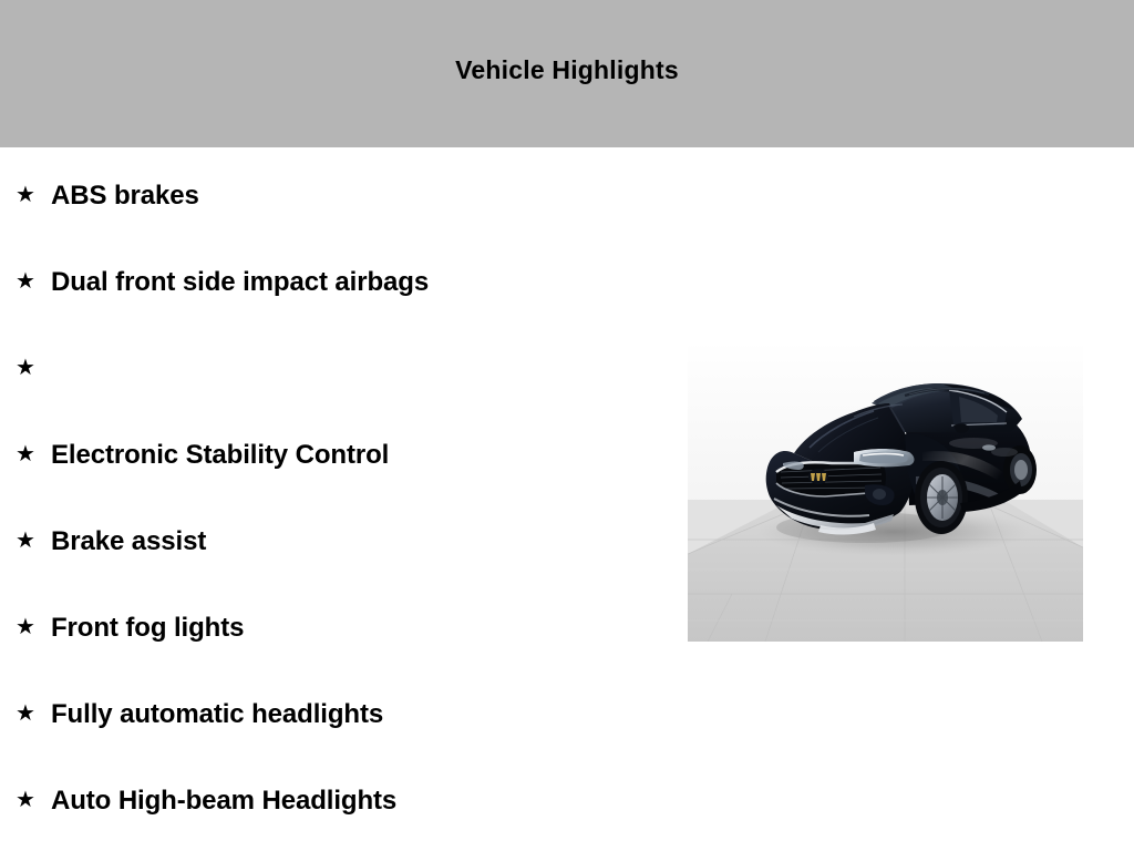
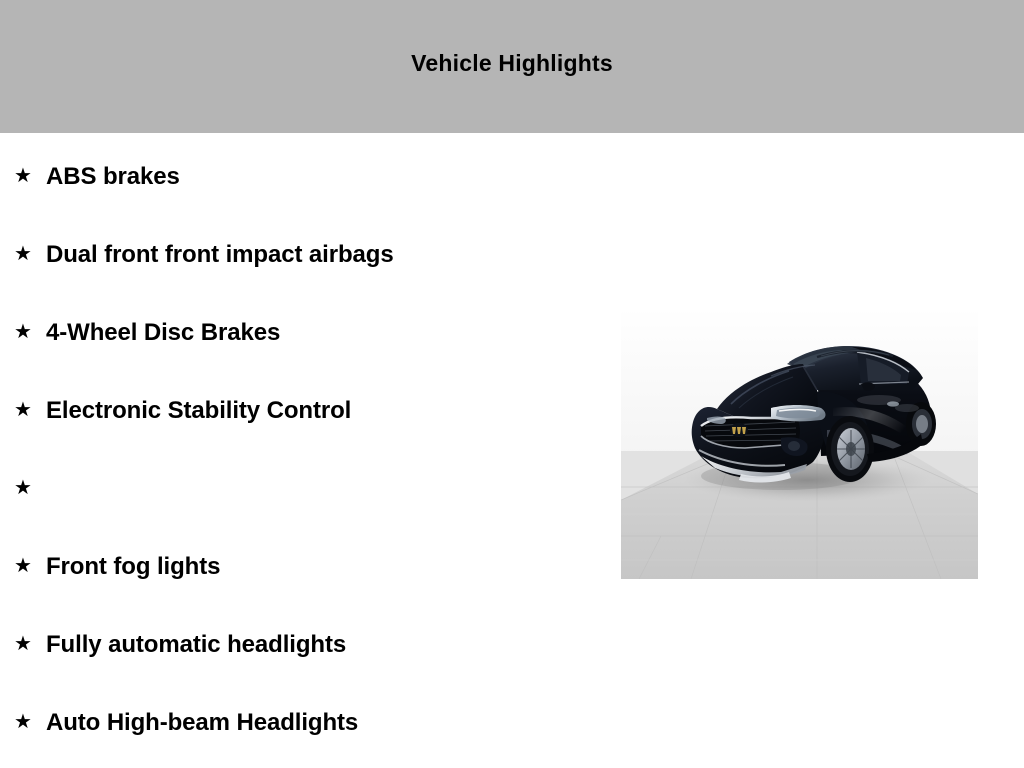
  Vehicle Highlights
  ★
  ABS brakes
  ★
- Dual front side impact airbags
+ Dual front front impact airbags
  ★
+ 4-Wheel Disc Brakes
  ★
  Electronic Stability Control
  ★
- Brake assist
  ★
  Front fog lights
  ★
  Fully automatic headlights
  ★
  Auto High-beam Headlights
